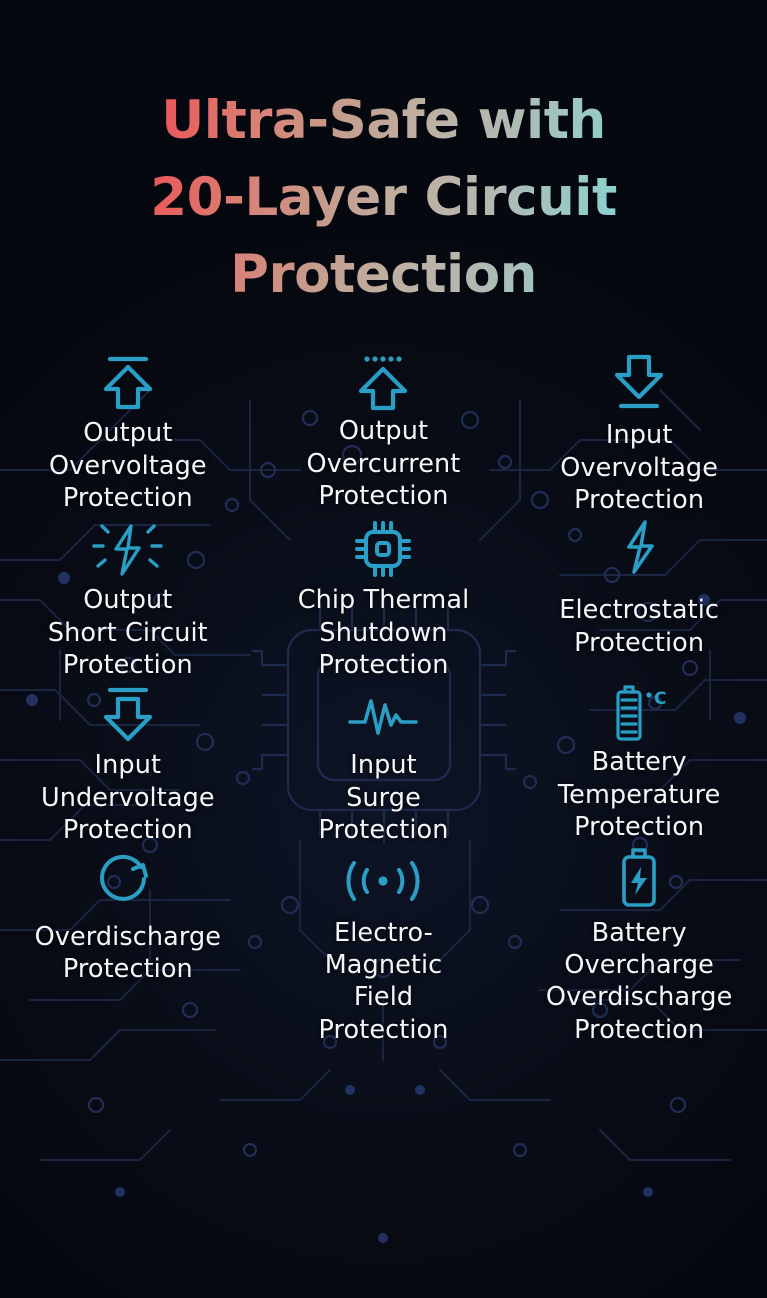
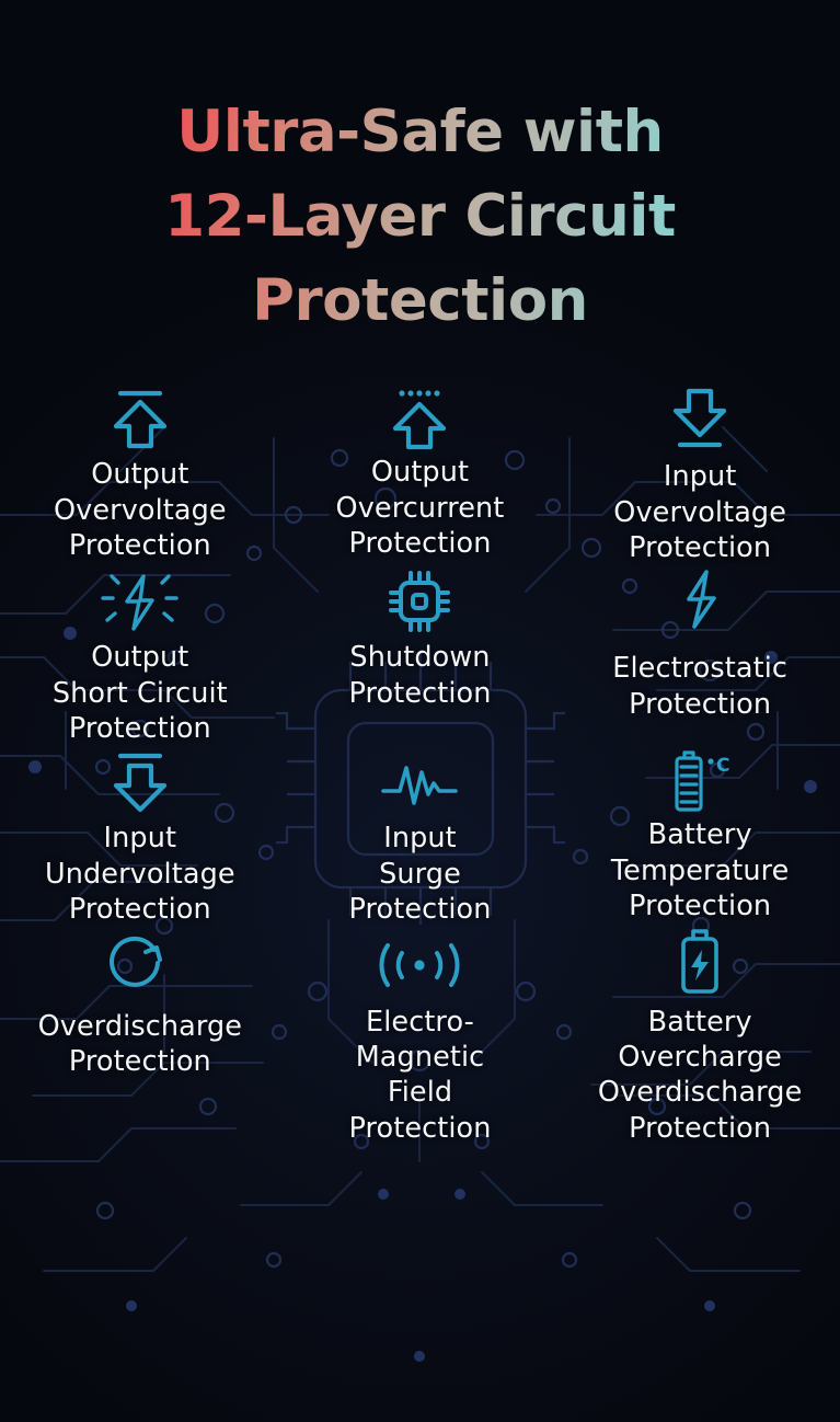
  Ultra-Safe with
- 20-Layer Circuit
+ 12-Layer Circuit
  Protection
  Output
  Overvoltage
  Protection
  Output
  Overcurrent
  Protection
  Input
  Overvoltage
  Protection
  Output
  Short Circuit
  Protection
- Chip Thermal
  Shutdown
  Protection
  Electrostatic
  Protection
  Input
  Undervoltage
  Protection
  Input
  Surge
  Protection
  C
  Battery
  Temperature
  Protection
  Overdischarge
  Protection
  Electro-
  Magnetic
  Field
  Protection
  Battery
  Overcharge
  Overdischarge
  Protection
